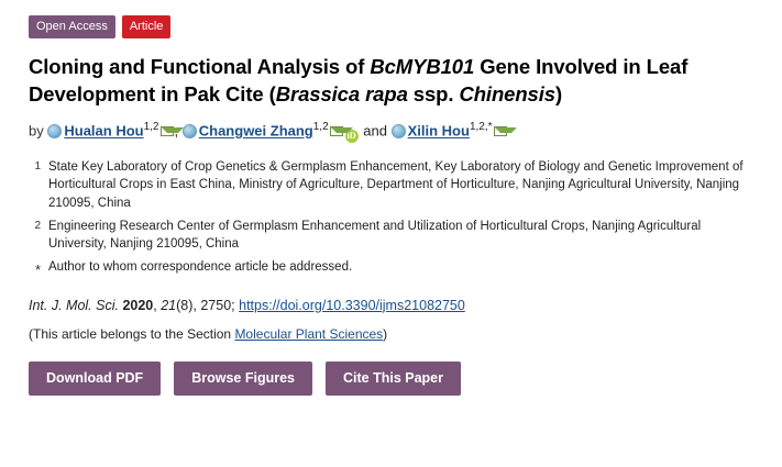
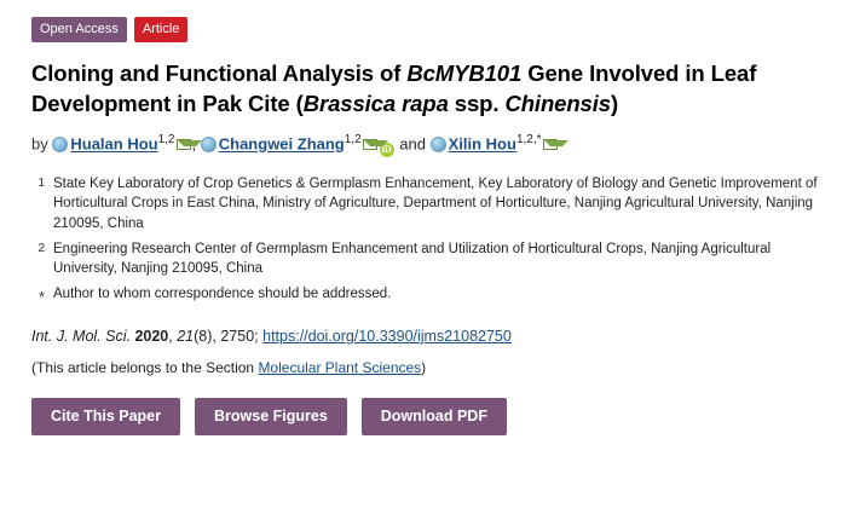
  Open Access
  Article
  Cloning and Functional Analysis of BcMYB101 Gene Involved in Leaf Development in Pak Cite (Brassica rapa ssp. Chinensis)
  by Hualan Hou1,2 Changwei Zhang1,2D and Xilin Hou1,2,*
  1
  State Key Laboratory of Crop Genetics & Germplasm Enhancement, Key Laboratory of Biology and Genetic Improvement of Horticultural Crops in East China, Ministry of Agriculture, Department of Horticulture, Nanjing Agricultural University, Nanjing 210095, China
  2
  Engineering Research Center of Germplasm Enhancement and Utilization of Horticultural Crops, Nanjing Agricultural University, Nanjing 210095, China
  *
- Author to whom correspondence article be addressed.
+ Author to whom correspondence should be addressed.
  Int. J. Mol. Sci. 2020, 21(8), 2750; https://doi.org/10.3390/ijms21082750
  (This article belongs to the Section Molecular Plant Sciences)
- Download PDF
+ Cite This Paper
  Browse Figures
- Cite This Paper
+ Download PDF
